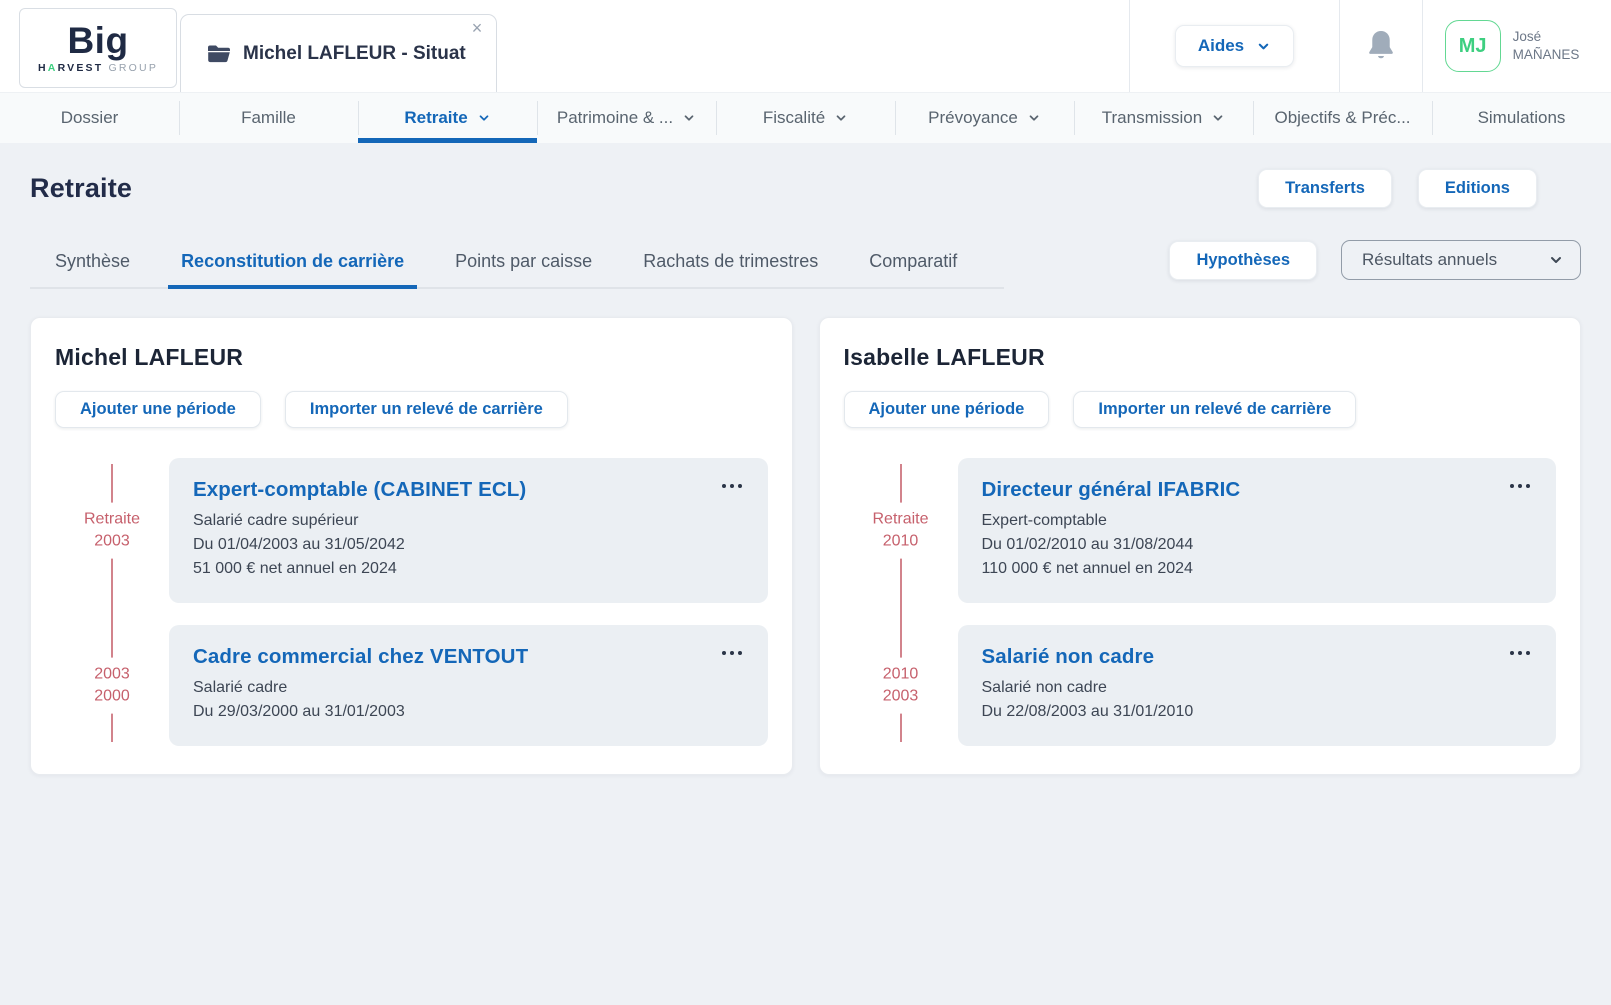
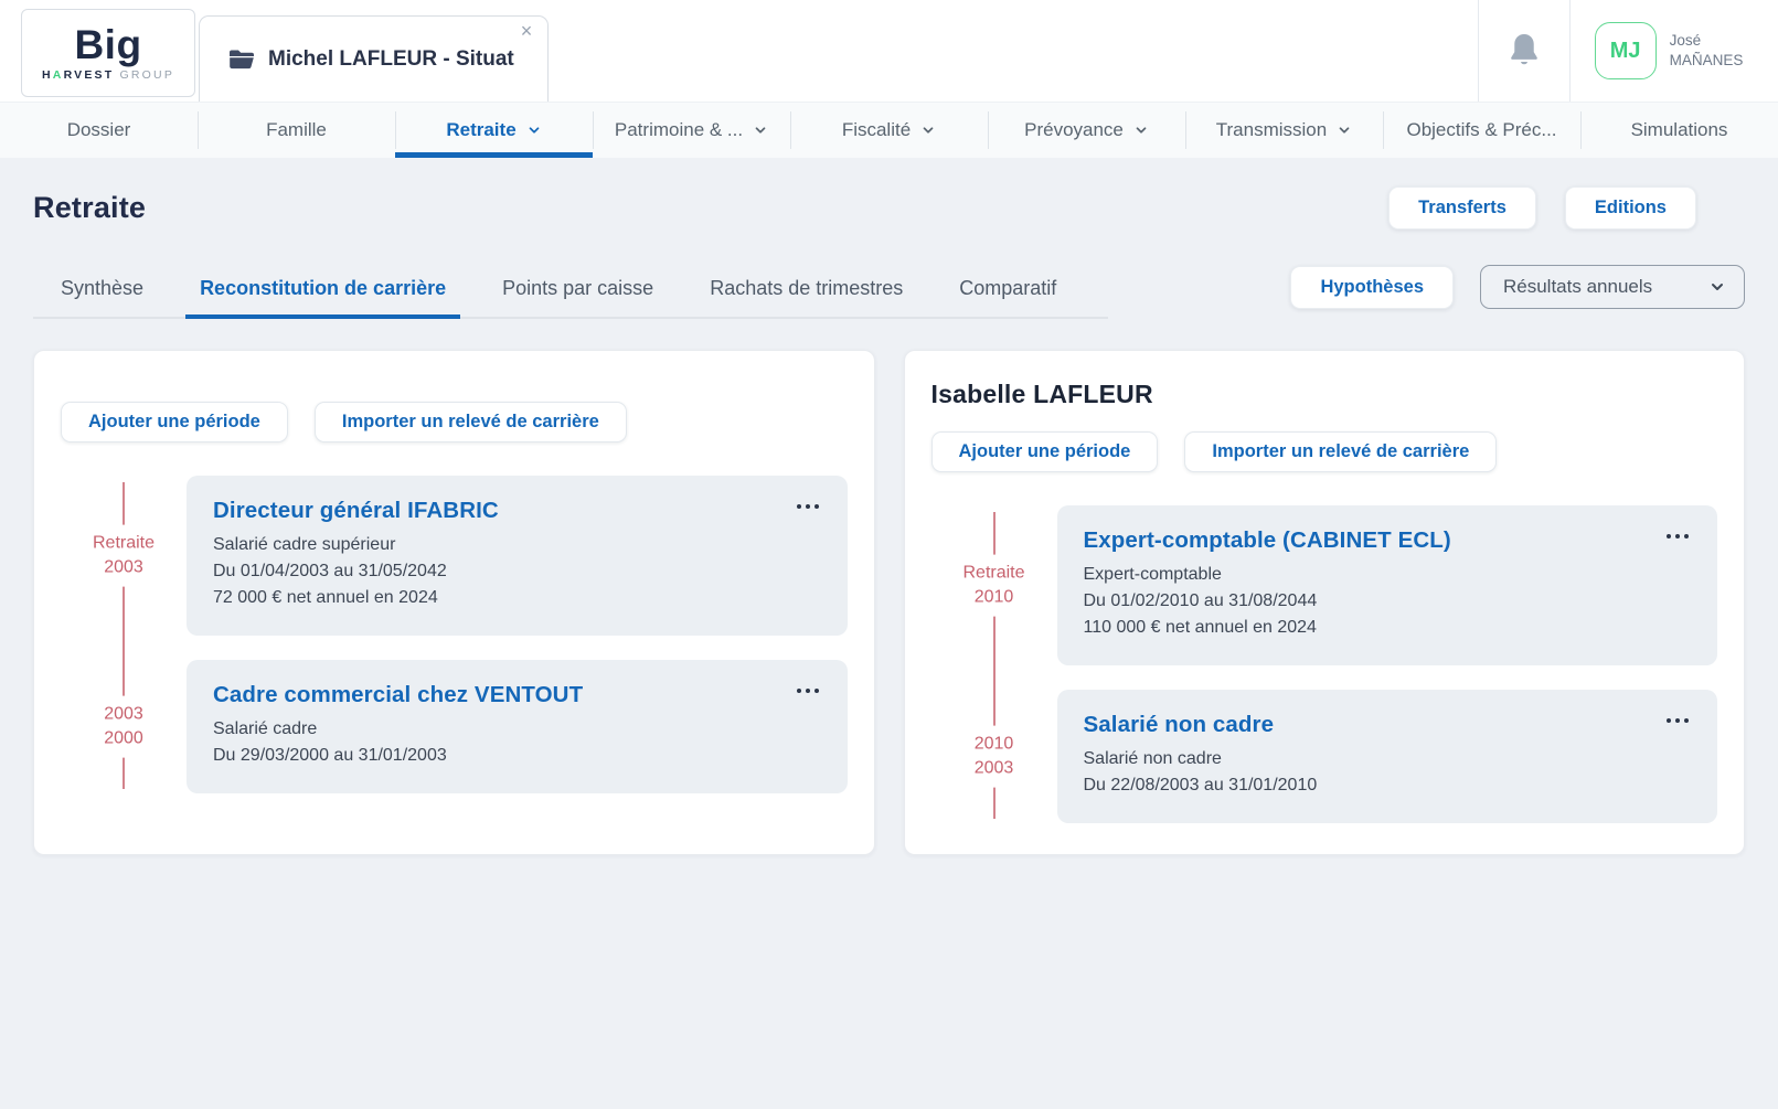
  Big
  HARVEST GROUP
  Michel LAFLEUR - Situat
  ×
- Aides
  MJ
  José
  MAÑANES
  Dossier
  Famille
  Retraite
  Patrimoine & ...
  Fiscalité
  Prévoyance
  Transmission
  Objectifs & Préc...
  Simulations
  Retraite
  Transferts
  Editions
  Synthèse
  Reconstitution de carrière
  Points par caisse
  Rachats de trimestres
  Comparatif
  Hypothèses
  Résultats annuels
- Michel LAFLEUR
  Ajouter une période
  Importer un relevé de carrière
  Retraite
  2003
- Expert-comptable (CABINET ECL)
+ Directeur général IFABRIC
  Salarié cadre supérieur
  Du 01/04/2003 au 31/05/2042
- 51 000 € net annuel en 2024
+ 72 000 € net annuel en 2024
  2003
  2000
  Cadre commercial chez VENTOUT
  Salarié cadre
  Du 29/03/2000 au 31/01/2003
  Isabelle LAFLEUR
  Ajouter une période
  Importer un relevé de carrière
  Retraite
  2010
- Directeur général IFABRIC
+ Expert-comptable (CABINET ECL)
  Expert-comptable
  Du 01/02/2010 au 31/08/2044
  110 000 € net annuel en 2024
  2010
  2003
  Salarié non cadre
  Salarié non cadre
  Du 22/08/2003 au 31/01/2010
